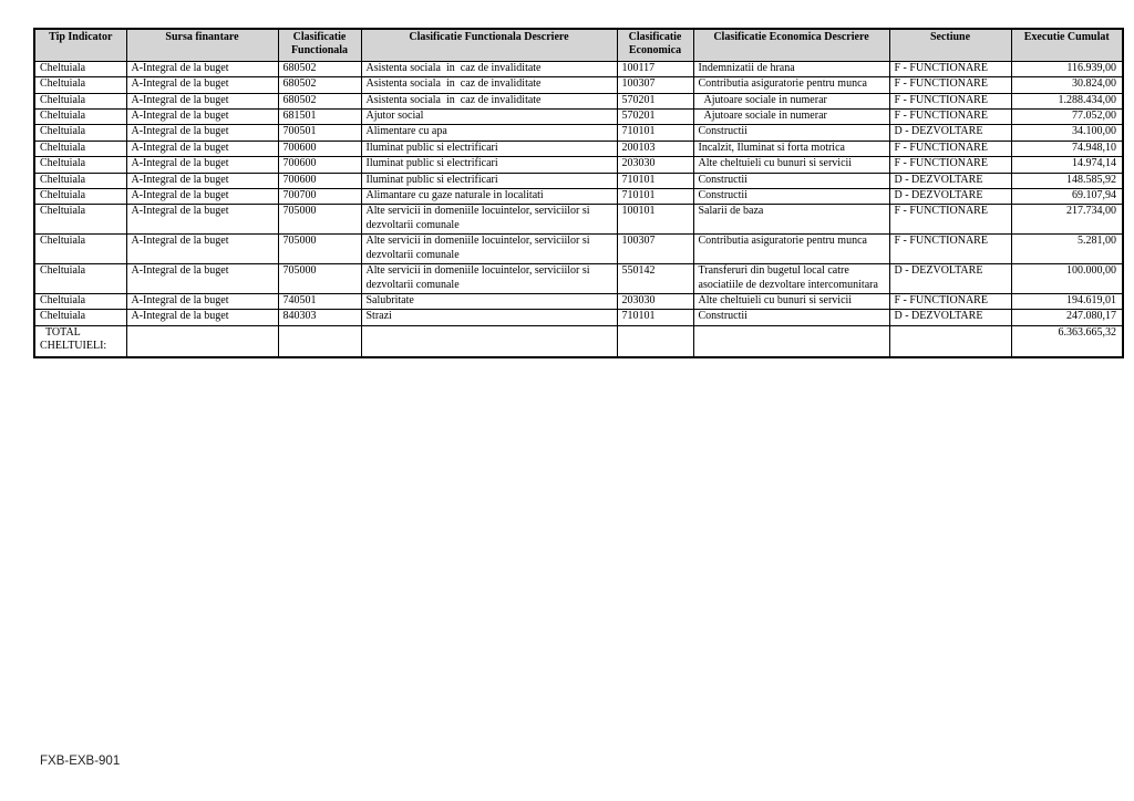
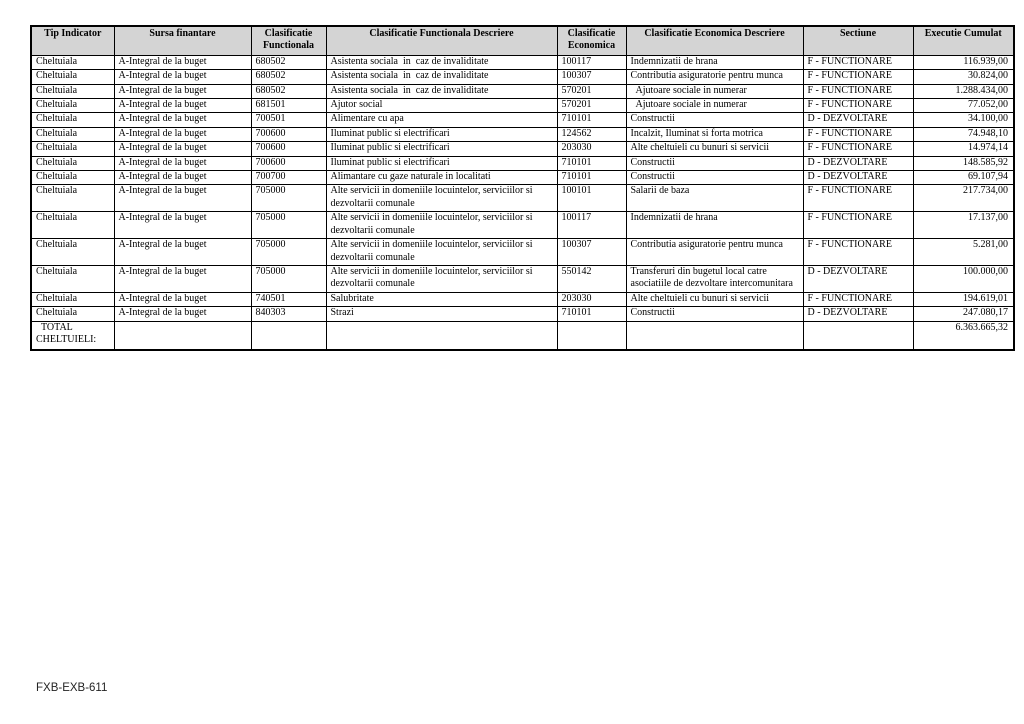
  Tip Indicator	Sursa finantare	Clasificatie Functionala	Clasificatie Functionala Descriere	Clasificatie Economica	Clasificatie Economica Descriere	Sectiune	Executie Cumulat
  Cheltuiala	A-Integral de la buget	680502	Asistenta sociala in caz de invaliditate	100117	Indemnizatii de hrana	F - FUNCTIONARE	116.939,00
  Cheltuiala	A-Integral de la buget	680502	Asistenta sociala in caz de invaliditate	100307	Contributia asiguratorie pentru munca	F - FUNCTIONARE	30.824,00
  Cheltuiala	A-Integral de la buget	680502	Asistenta sociala in caz de invaliditate	570201	Ajutoare sociale in numerar	F - FUNCTIONARE	1.288.434,00
  Cheltuiala	A-Integral de la buget	681501	Ajutor social	570201	Ajutoare sociale in numerar	F - FUNCTIONARE	77.052,00
  Cheltuiala	A-Integral de la buget	700501	Alimentare cu apa	710101	Constructii	D - DEZVOLTARE	34.100,00
- Cheltuiala	A-Integral de la buget	700600	Iluminat public si electrificari	200103	Incalzit, Iluminat si forta motrica	F - FUNCTIONARE	74.948,10
+ Cheltuiala	A-Integral de la buget	700600	Iluminat public si electrificari	124562	Incalzit, Iluminat si forta motrica	F - FUNCTIONARE	74.948,10
  Cheltuiala	A-Integral de la buget	700600	Iluminat public si electrificari	203030	Alte cheltuieli cu bunuri si servicii	F - FUNCTIONARE	14.974,14
  Cheltuiala	A-Integral de la buget	700600	Iluminat public si electrificari	710101	Constructii	D - DEZVOLTARE	148.585,92
  Cheltuiala	A-Integral de la buget	700700	Alimantare cu gaze naturale in localitati	710101	Constructii	D - DEZVOLTARE	69.107,94
  Cheltuiala	A-Integral de la buget	705000	Alte servicii in domeniile locuintelor, serviciilor si dezvoltarii comunale	100101	Salarii de baza	F - FUNCTIONARE	217.734,00
+ Cheltuiala	A-Integral de la buget	705000	Alte servicii in domeniile locuintelor, serviciilor si dezvoltarii comunale	100117	Indemnizatii de hrana	F - FUNCTIONARE	17.137,00
  Cheltuiala	A-Integral de la buget	705000	Alte servicii in domeniile locuintelor, serviciilor si dezvoltarii comunale	100307	Contributia asiguratorie pentru munca	F - FUNCTIONARE	5.281,00
  Cheltuiala	A-Integral de la buget	705000	Alte servicii in domeniile locuintelor, serviciilor si dezvoltarii comunale	550142	Transferuri din bugetul local catre asociatiile de dezvoltare intercomunitara	D - DEZVOLTARE	100.000,00
  Cheltuiala	A-Integral de la buget	740501	Salubritate	203030	Alte cheltuieli cu bunuri si servicii	F - FUNCTIONARE	194.619,01
  Cheltuiala	A-Integral de la buget	840303	Strazi	710101	Constructii	D - DEZVOLTARE	247.080,17
  TOTAL CHELTUIELI:							6.363.665,32
- FXB-EXB-901
+ FXB-EXB-611
